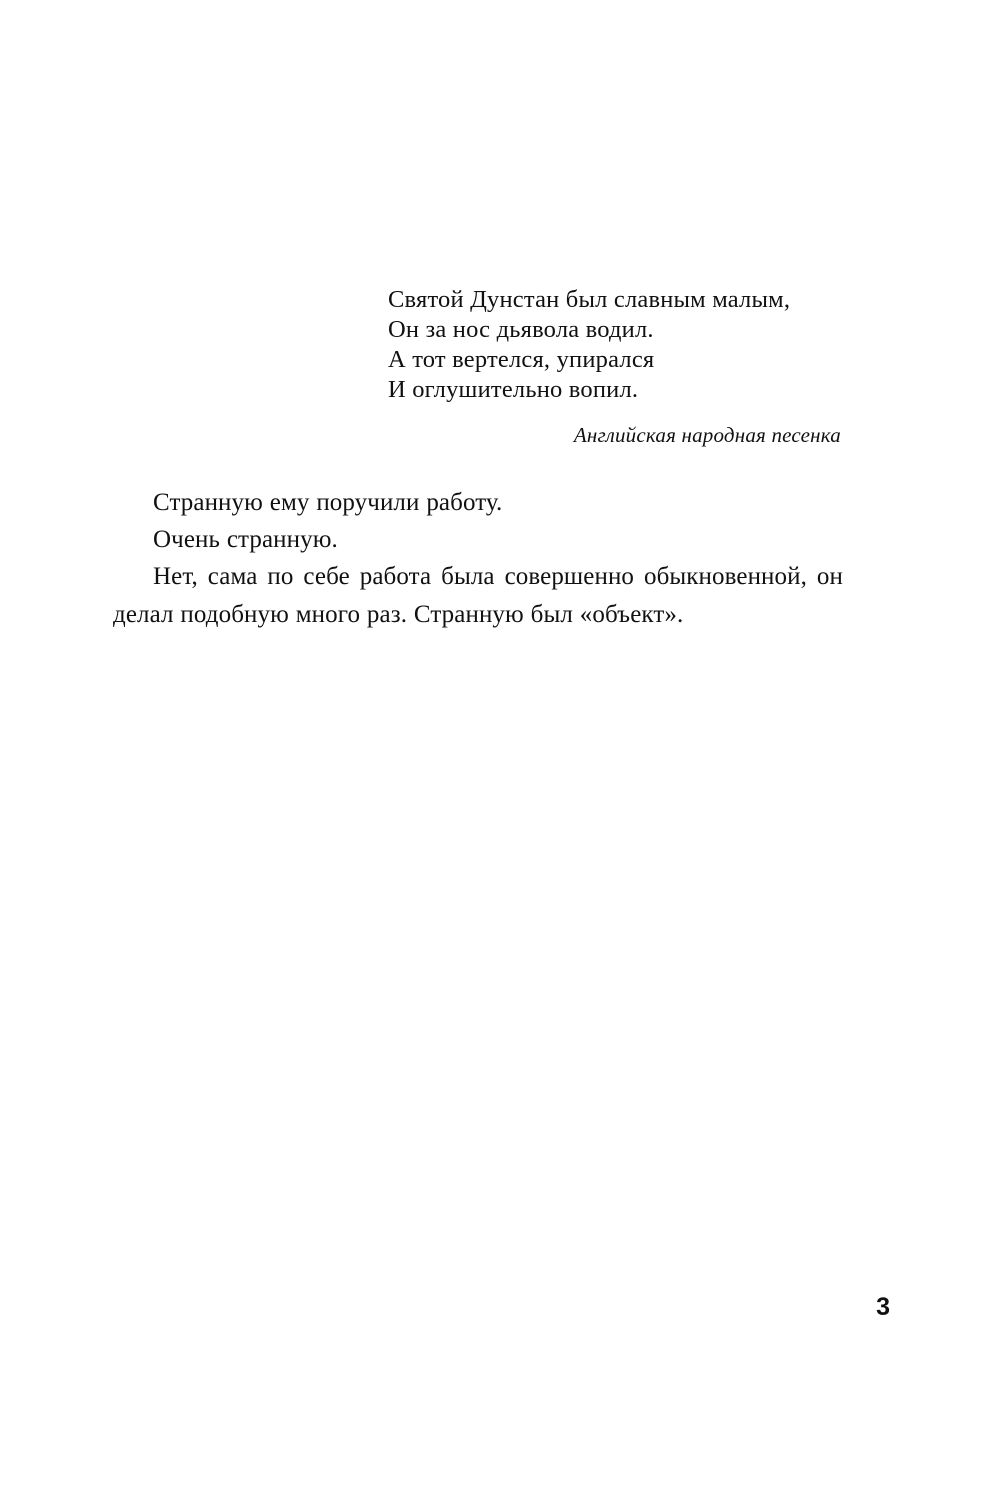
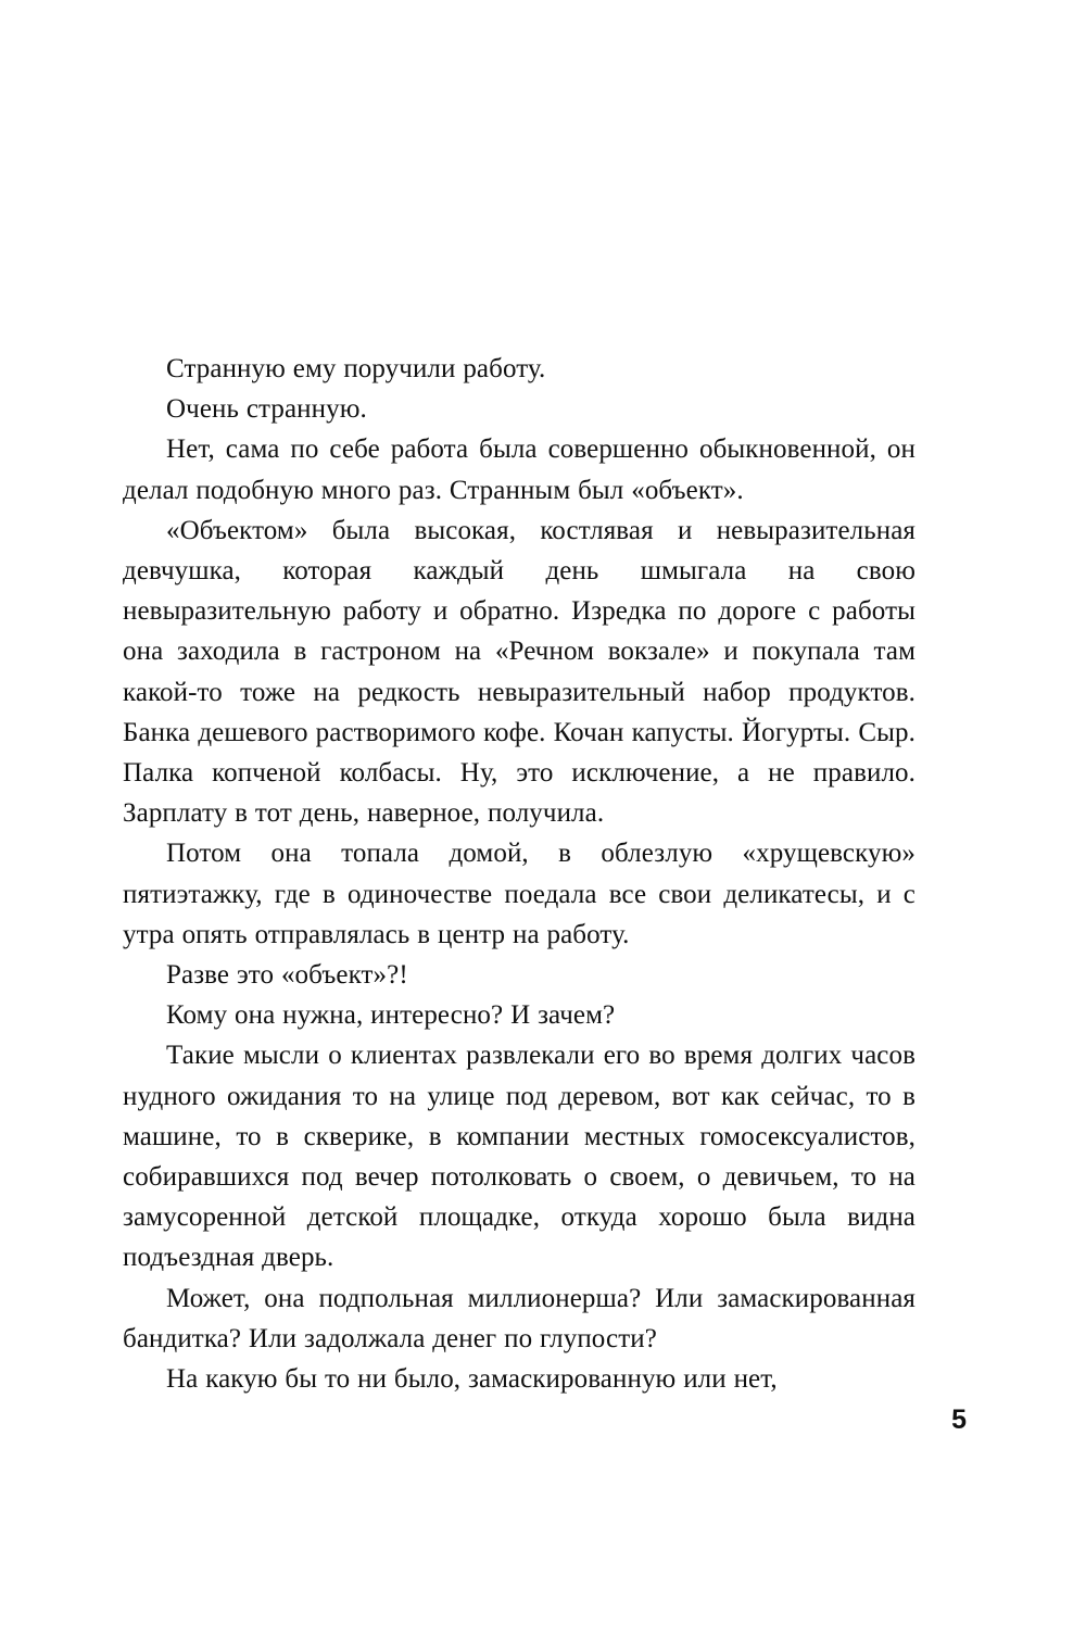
- Святой Дунстан был славным малым,
- Он за нос дьявола водил.
- А тот вертелся, упирался
- И оглушительно вопил.
- Английская народная песенка
  Странную ему поручили работу.
  Очень странную.
- Нет, сама по себе работа была совершенно обыкновенной, он делал подобную много раз. Странную был «объект».
+ Нет, сама по себе работа была совершенно обыкновенной, он делал подобную много раз. Странным был «объект».
+ «Объектом» была высокая, костлявая и невыразительная девчушка, которая каждый день шмыгала на свою невыразительную работу и обратно. Изредка по дороге с работы она заходила в гастроном на «Речном вокзале» и покупала там какой-то тоже на редкость невыразительный набор продуктов. Банка дешевого растворимого кофе. Кочан капусты. Йогурты. Сыр. Палка копченой колбасы. Ну, это исключение, а не правило. Зарплату в тот день, наверное, получила.
+ Потом она топала домой, в облезлую «хрущевскую» пятиэтажку, где в одиночестве поедала все свои деликатесы, и с утра опять отправлялась в центр на работу.
+ Разве это «объект»?!
+ Кому она нужна, интересно? И зачем?
+ Такие мысли о клиентах развлекали его во время долгих часов нудного ожидания то на улице под деревом, вот как сейчас, то в машине, то в скверике, в компании местных гомосексуалистов, собиравшихся под вечер потолковать о своем, о девичьем, то на замусоренной детской площадке, откуда хорошо была видна подъездная дверь.
+ Может, она подпольная миллионерша? Или замаскированная бандитка? Или задолжала денег по глупости?
+ На какую бы то ни было, замаскированную или нет,
- 3
+ 5
